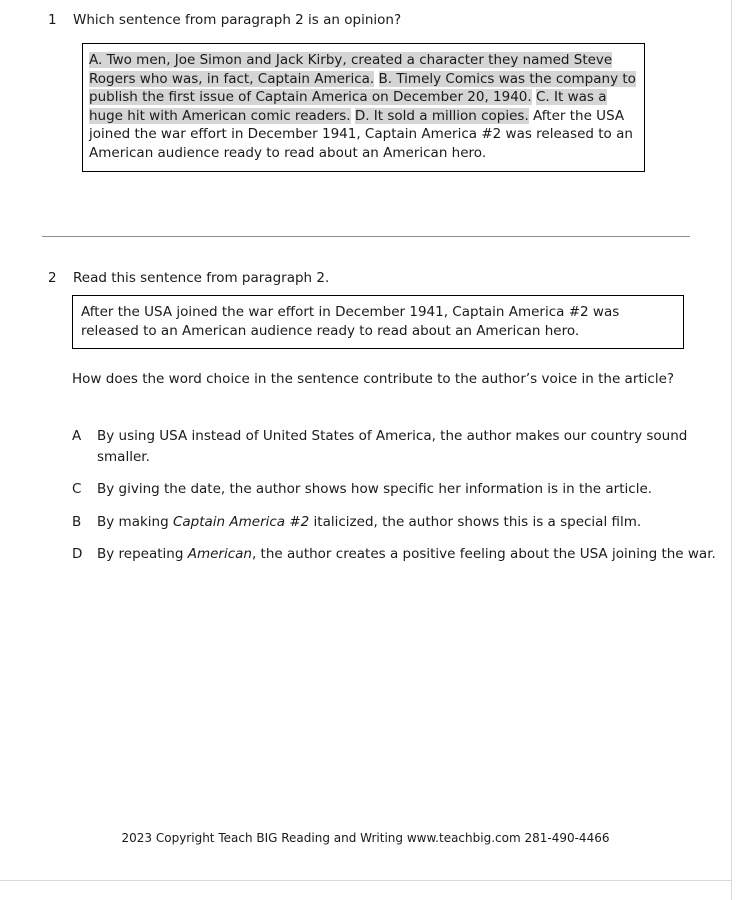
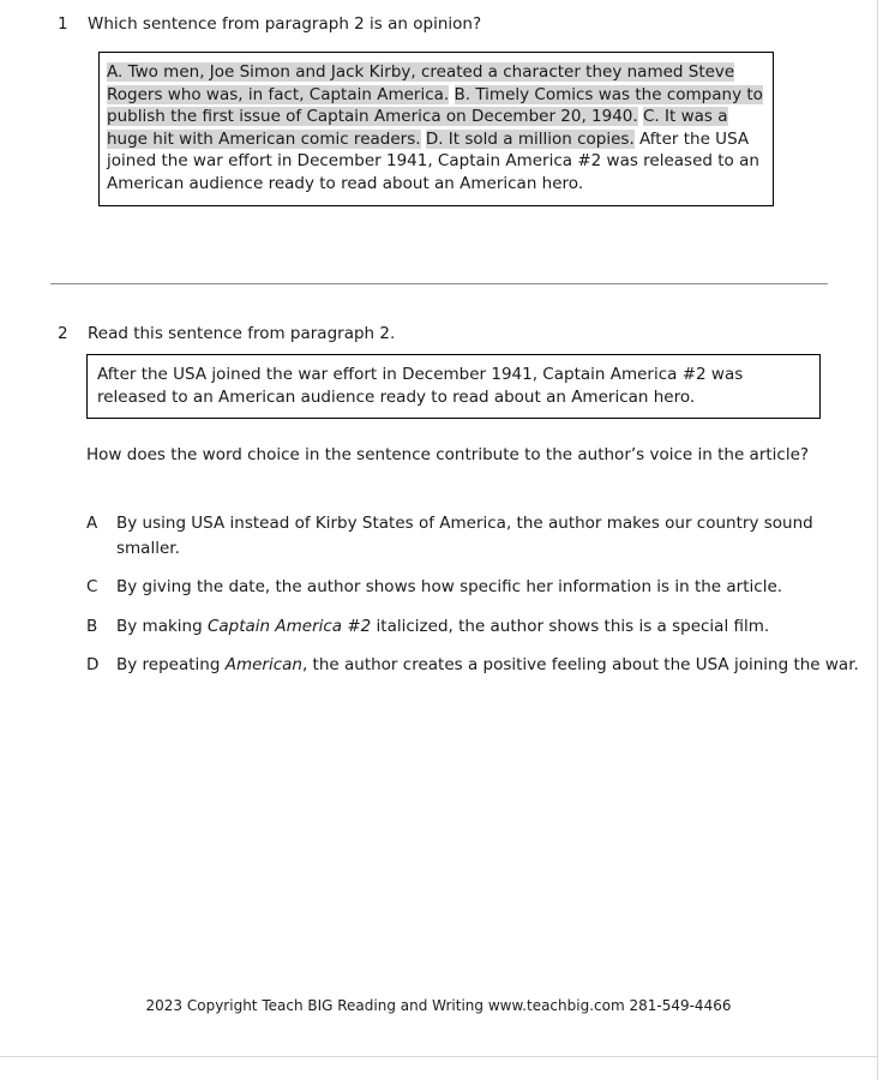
  1
  Which sentence from paragraph 2 is an opinion?
  A. Two men, Joe Simon and Jack Kirby, created a character they named Steve Rogers who was, in fact, Captain America. B. Timely Comics was the company to publish the first issue of Captain America on December 20, 1940. C. It was a huge hit with American comic readers. D. It sold a million copies. After the USA joined the war effort in December 1941, Captain America #2 was released to an American audience ready to read about an American hero.
  2
  Read this sentence from paragraph 2.
  After the USA joined the war effort in December 1941, Captain America #2 was released to an American audience ready to read about an American hero.
  How does the word choice in the sentence contribute to the author’s voice in the article?
  A
- By using USA instead of United States of America, the author makes our country sound smaller.
+ By using USA instead of Kirby States of America, the author makes our country sound smaller.
  C
  By giving the date, the author shows how specific her information is in the article.
  B
  By making Captain America #2 italicized, the author shows this is a special film.
  D
  By repeating American, the author creates a positive feeling about the USA joining the war.
- 2023 Copyright Teach BIG Reading and Writing www.teachbig.com 281-490-4466
+ 2023 Copyright Teach BIG Reading and Writing www.teachbig.com 281-549-4466
